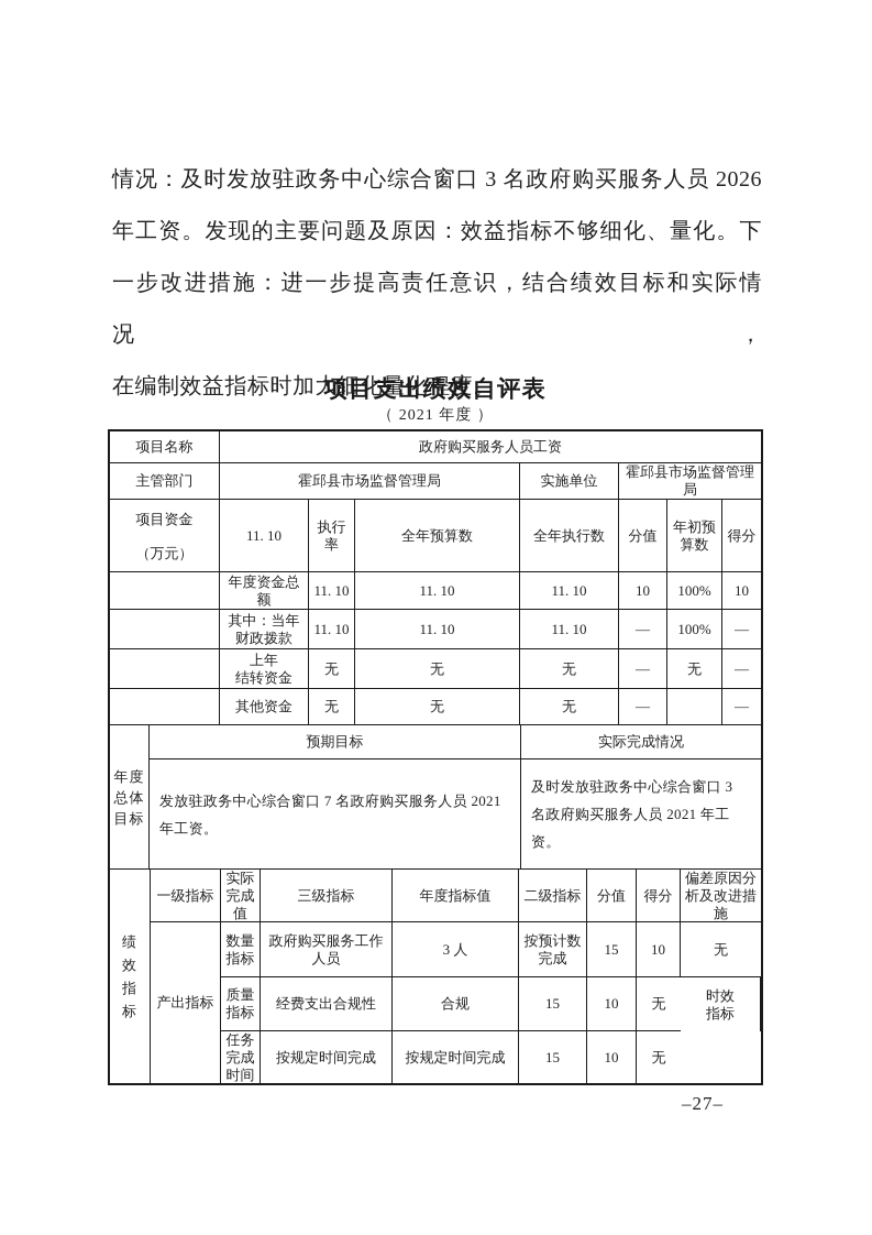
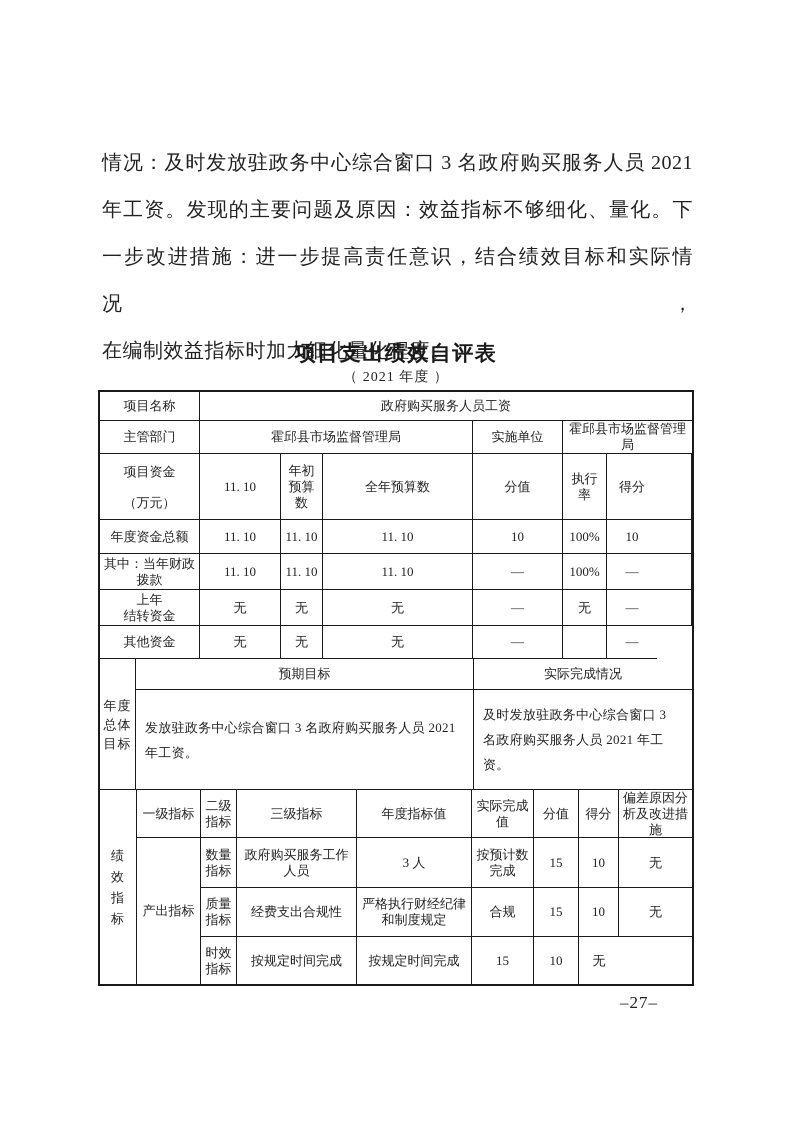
- 情况：及时发放驻政务中心综合窗口 3 名政府购买服务人员 2026
+ 情况：及时发放驻政务中心综合窗口 3 名政府购买服务人员 2021
  年工资。发现的主要问题及原因：效益指标不够细化、量化。下
  一步改进措施：进一步提高责任意识，结合绩效目标和实际情况，
  在编制效益指标时加大细化量化程度。
  项目支出绩效自评表
  （ 2021 年度 ）
  项目名称
  政府购买服务人员工资
  主管部门
  霍邱县市场监督管理局
  实施单位
  霍邱县市场监督管理局
  项目资金
  （万元）
  11. 10
- 执行率
+ 年初预算数
  全年预算数
- 全年执行数
  分值
- 年初预算数
+ 执行率
  得分
  年度资金总额
  11. 10
  11. 10
  11. 10
  10
  100%
  10
  其中：当年财政拨款
  11. 10
  11. 10
  11. 10
  —
  100%
  —
  上年
  结转资金
  无
  无
  无
  —
  无
  —
  其他资金
  无
  无
  无
  —
  —
  年度
  总体
  目标
  预期目标
  实际完成情况
- 发放驻政务中心综合窗口 7 名政府购买服务人员 2021 年工资。
+ 发放驻政务中心综合窗口 3 名政府购买服务人员 2021 年工资。
  及时发放驻政务中心综合窗口 3 名政府购买服务人员 2021 年工资。
  绩
  效
  指
  标
  一级指标
- 实际完成值
+ 二级指标
  三级指标
  年度指标值
- 二级指标
+ 实际完成值
  分值
  得分
  偏差原因分析及改进措施
  产出指标
  数量
  指标
  政府购买服务工作人员
  3 人
  按预计数完成
  15
  10
  无
  质量
  指标
  经费支出合规性
+ 严格执行财经纪律和制度规定
  合规
  15
  10
  无
  时效
  指标
- 任务完成时间
  按规定时间完成
  按规定时间完成
  15
  10
  无
  –27–
